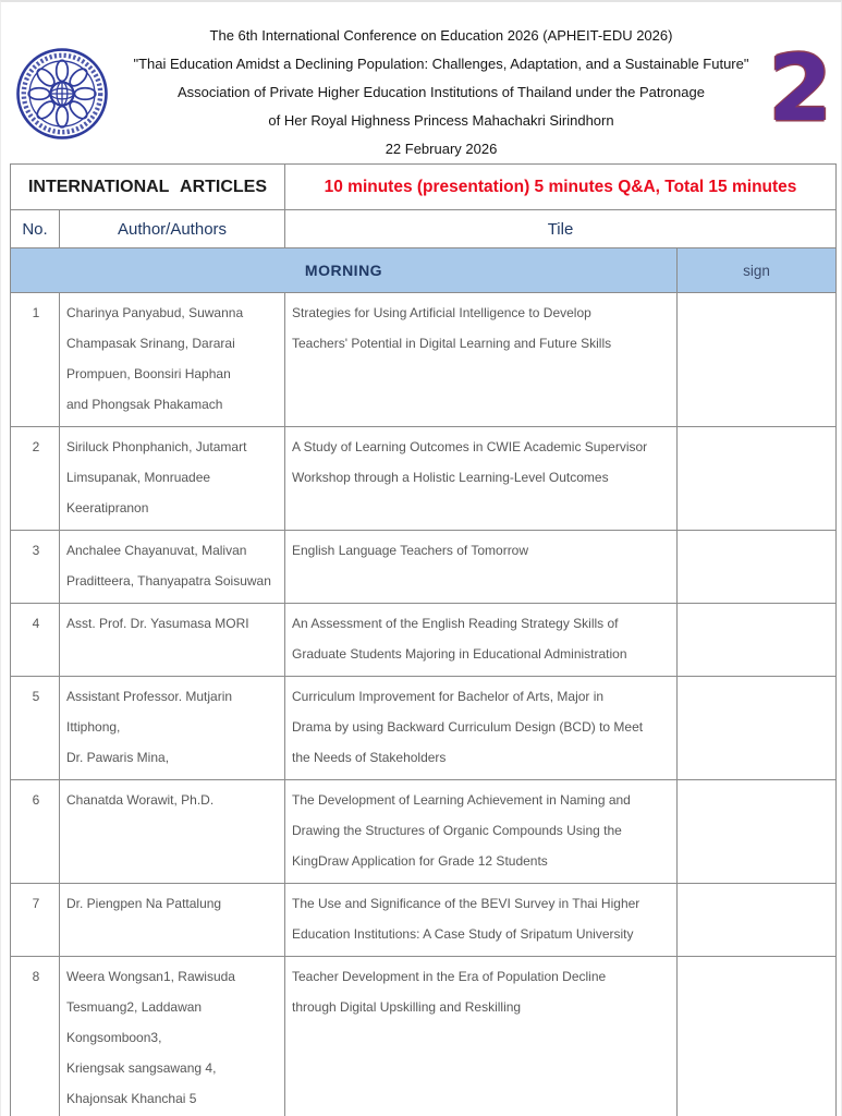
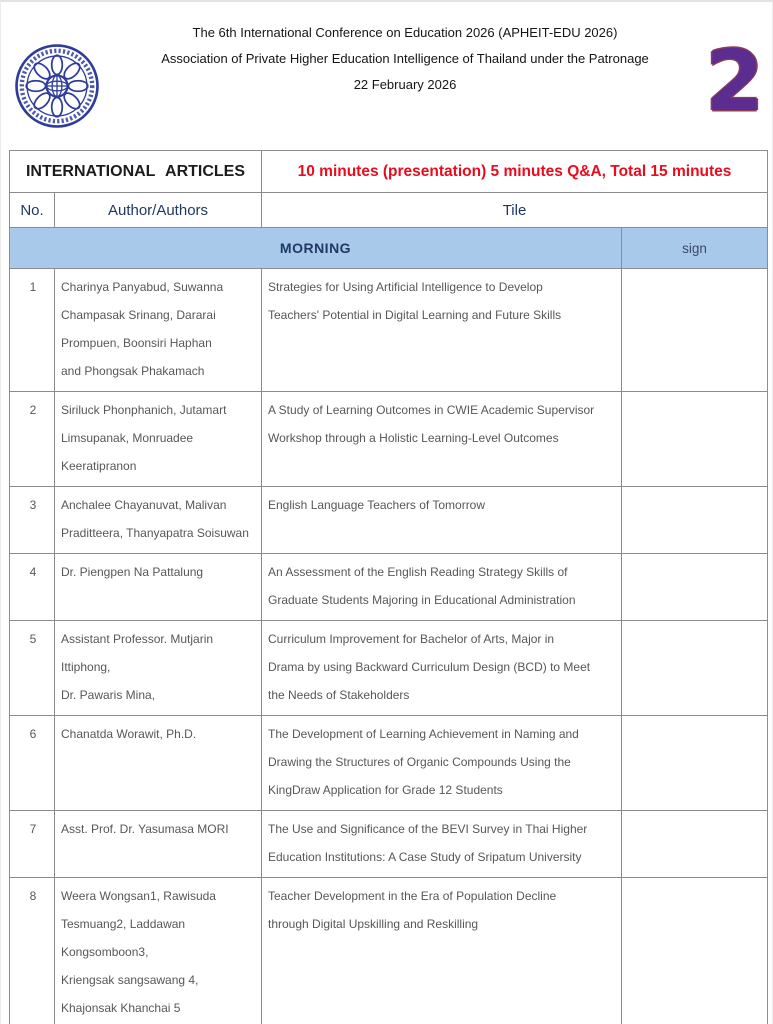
  The 6th International Conference on Education 2026 (APHEIT-EDU 2026)
- "Thai Education Amidst a Declining Population: Challenges, Adaptation, and a Sustainable Future"
- Association of Private Higher Education Institutions of Thailand under the Patronage
+ Association of Private Higher Education Intelligence of Thailand under the Patronage
- of Her Royal Highness Princess Mahachakri Sirindhorn
  22 February 2026
  2
  INTERNATIONAL ARTICLES	10 minutes (presentation) 5 minutes Q&A, Total 15 minutes
  No.	Author/Authors	Tile
  MORNING	sign
  1	Charinya Panyabud, Suwanna Champasak Srinang, Dararai Prompuen, Boonsiri Haphan and Phongsak Phakamach	Strategies for Using Artificial Intelligence to Develop Teachers' Potential in Digital Learning and Future Skills
  2	Siriluck Phonphanich, Jutamart Limsupanak, Monruadee Keeratipranon	A Study of Learning Outcomes in CWIE Academic Supervisor Workshop through a Holistic Learning-Level Outcomes
  3	Anchalee Chayanuvat, Malivan Praditteera, Thanyapatra Soisuwan	English Language Teachers of Tomorrow
- 4	Asst. Prof. Dr. Yasumasa MORI	An Assessment of the English Reading Strategy Skills of Graduate Students Majoring in Educational Administration
+ 4	Dr. Piengpen Na Pattalung	An Assessment of the English Reading Strategy Skills of Graduate Students Majoring in Educational Administration
  5	Assistant Professor. Mutjarin Ittiphong, Dr. Pawaris Mina,	Curriculum Improvement for Bachelor of Arts, Major in Drama by using Backward Curriculum Design (BCD) to Meet the Needs of Stakeholders
  6	Chanatda Worawit, Ph.D.	The Development of Learning Achievement in Naming and Drawing the Structures of Organic Compounds Using the KingDraw Application for Grade 12 Students
- 7	Dr. Piengpen Na Pattalung	The Use and Significance of the BEVI Survey in Thai Higher Education Institutions: A Case Study of Sripatum University
+ 7	Asst. Prof. Dr. Yasumasa MORI	The Use and Significance of the BEVI Survey in Thai Higher Education Institutions: A Case Study of Sripatum University
  8	Weera Wongsan1, Rawisuda Tesmuang2, Laddawan Kongsomboon3, Kriengsak sangsawang 4, Khajonsak Khanchai 5	Teacher Development in the Era of Population Decline through Digital Upskilling and Reskilling
